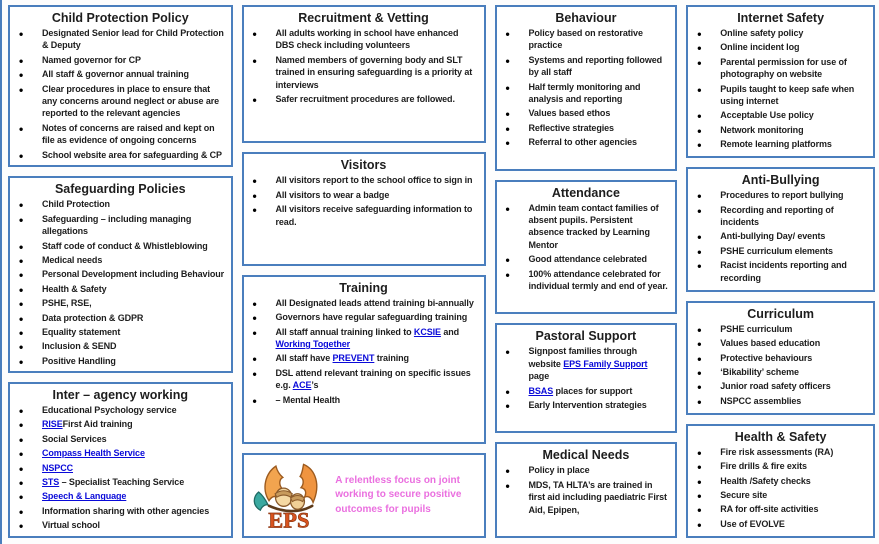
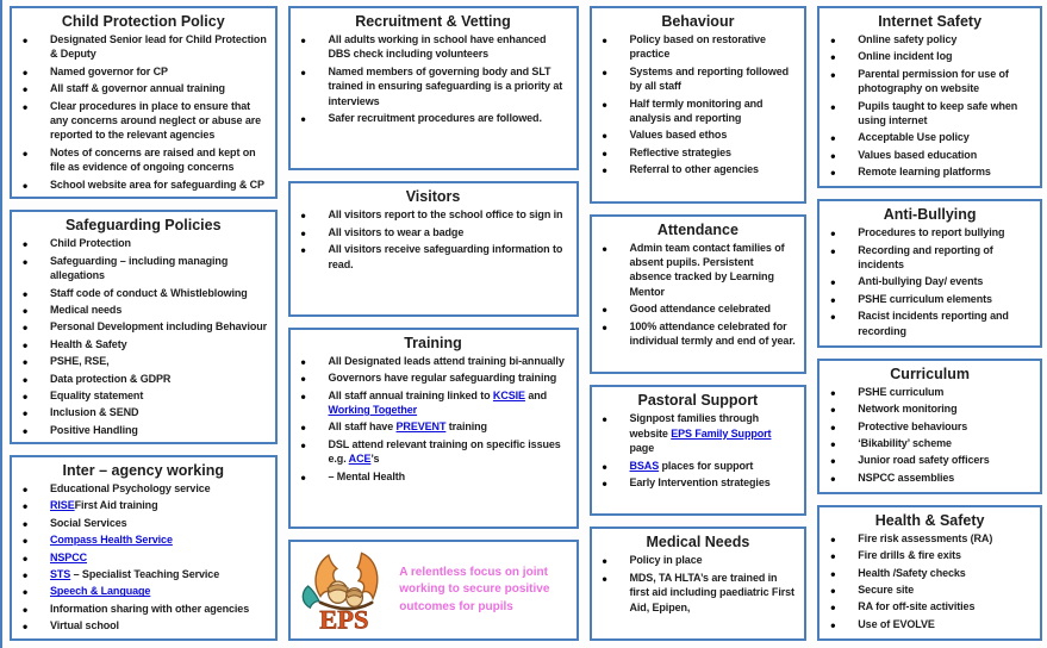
  Child Protection Policy
  Designated Senior lead for Child Protection & Deputy
  Named governor for CP
  All staff & governor annual training
  Clear procedures in place to ensure that any concerns around neglect or abuse are reported to the relevant agencies
  Notes of concerns are raised and kept on file as evidence of ongoing concerns
  School website area for safeguarding & CP
  Safeguarding Policies
  Child Protection
  Safeguarding – including managing allegations
  Staff code of conduct & Whistleblowing
  Medical needs
  Personal Development including Behaviour
  Health & Safety
  PSHE, RSE,
  Data protection & GDPR
  Equality statement
  Inclusion & SEND
  Positive Handling
  Inter – agency working
  Educational Psychology service
  RISEFirst Aid training
  Social Services
  Compass Health Service
  NSPCC
  STS – Specialist Teaching Service
  Speech & Language
  Information sharing with other agencies
  Virtual school
  Recruitment & Vetting
  All adults working in school have enhanced DBS check including volunteers
  Named members of governing body and SLT trained in ensuring safeguarding is a priority at interviews
  Safer recruitment procedures are followed.
  Visitors
  All visitors report to the school office to sign in
  All visitors to wear a badge
  All visitors receive safeguarding information to read.
  Training
  All Designated leads attend training bi-annually
  Governors have regular safeguarding training
  All staff annual training linked to KCSIE and Working Together
  All staff have PREVENT training
  DSL attend relevant training on specific issues e.g. ACE’s
  – Mental Health
  EPS
  A relentless focus on joint working to secure positive outcomes for pupils
  Behaviour
  Policy based on restorative practice
  Systems and reporting followed by all staff
  Half termly monitoring and analysis and reporting
  Values based ethos
  Reflective strategies
  Referral to other agencies
  Attendance
  Admin team contact families of absent pupils. Persistent absence tracked by Learning Mentor
  Good attendance celebrated
  100% attendance celebrated for individual termly and end of year.
  Pastoral Support
  Signpost families through website EPS Family Support page
  BSAS places for support
  Early Intervention strategies
  Medical Needs
  Policy in place
  MDS, TA HLTA’s are trained in first aid including paediatric First Aid, Epipen,
  Internet Safety
  Online safety policy
  Online incident log
  Parental permission for use of photography on website
  Pupils taught to keep safe when using internet
  Acceptable Use policy
- Network monitoring
+ Values based education
  Remote learning platforms
  Anti-Bullying
  Procedures to report bullying
  Recording and reporting of incidents
  Anti-bullying Day/ events
  PSHE curriculum elements
  Racist incidents reporting and recording
  Curriculum
  PSHE curriculum
- Values based education
+ Network monitoring
  Protective behaviours
  ‘Bikability’ scheme
  Junior road safety officers
  NSPCC assemblies
  Health & Safety
  Fire risk assessments (RA)
  Fire drills & fire exits
  Health /Safety checks
  Secure site
  RA for off-site activities
  Use of EVOLVE
